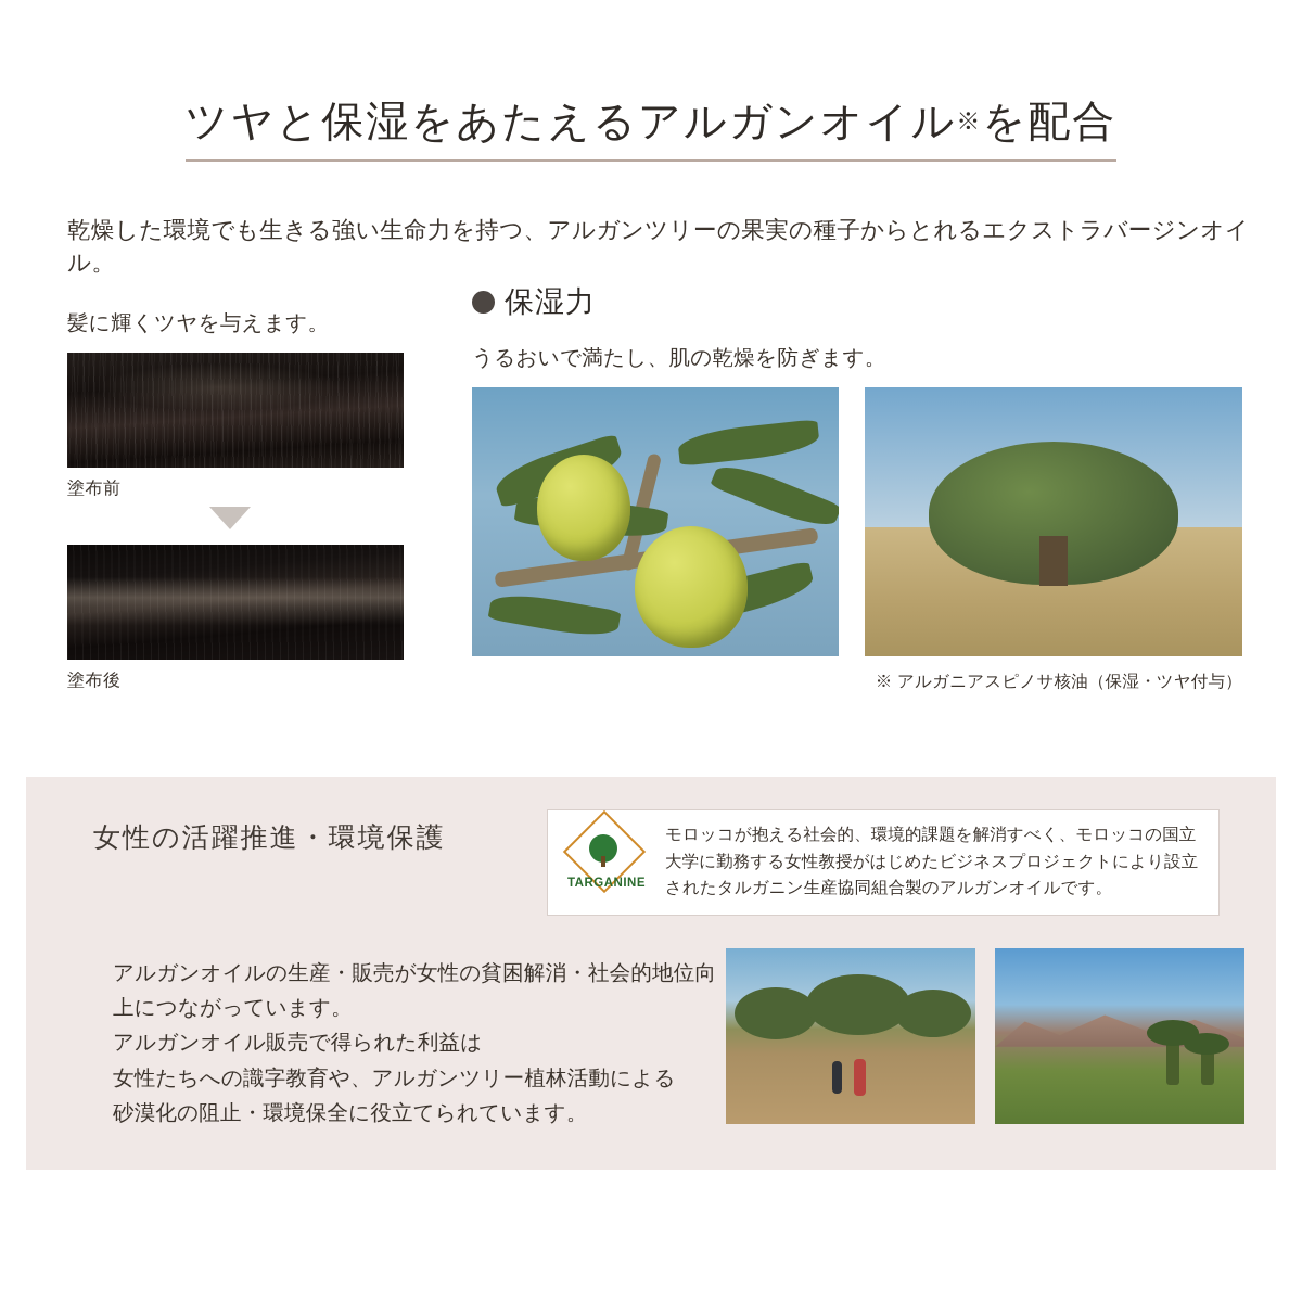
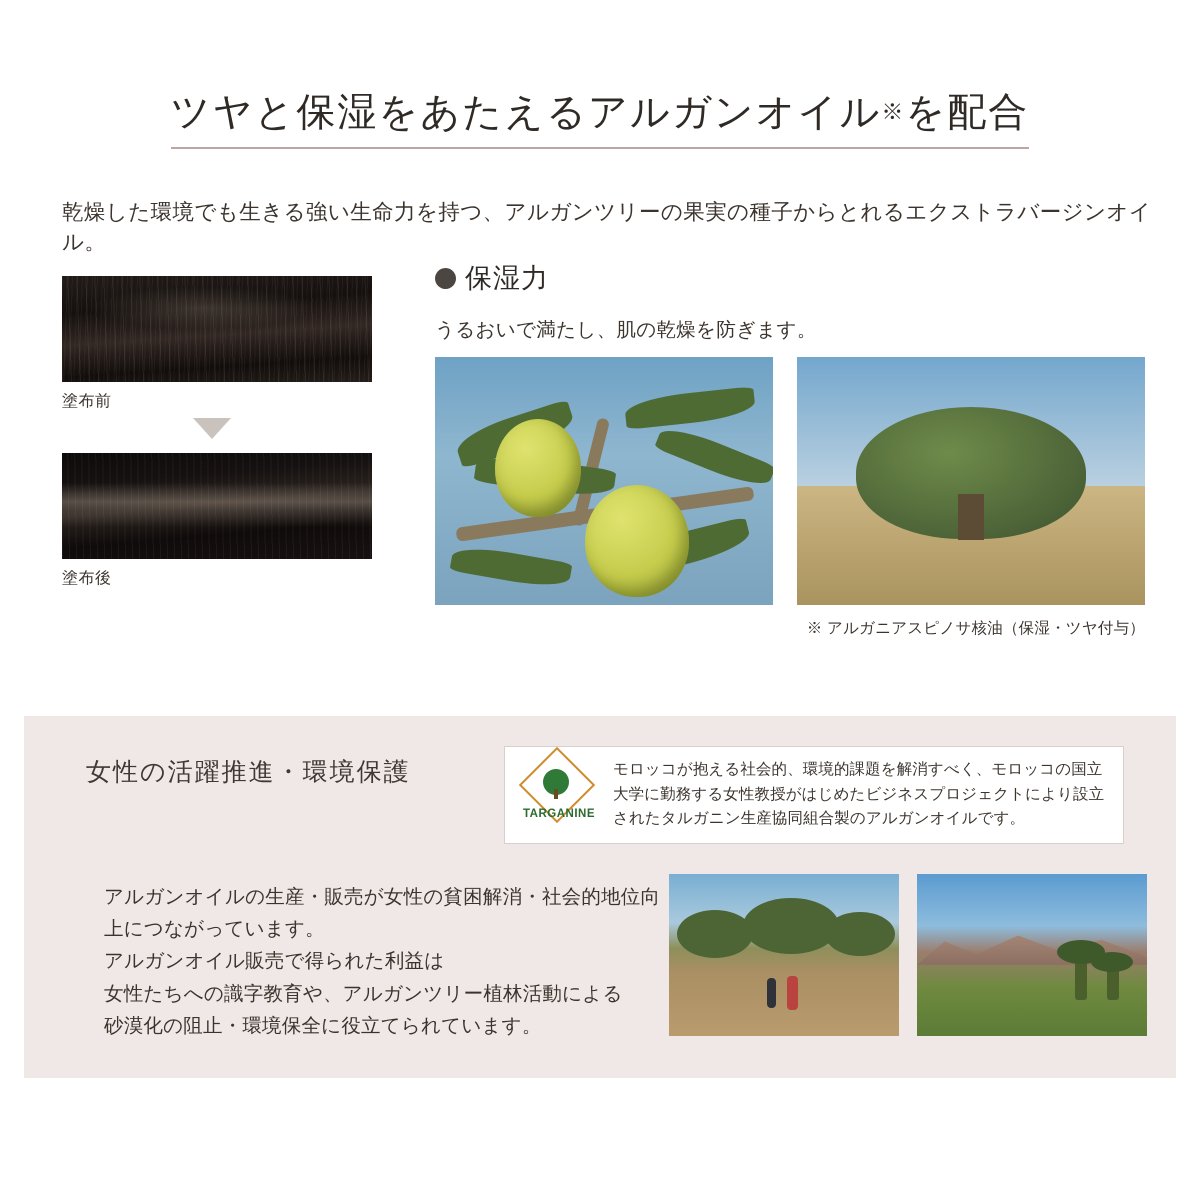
  ツヤと保湿をあたえるアルガンオイル※を配合
  乾燥した環境でも生きる強い生命力を持つ、アルガンツリーの果実の種子からとれるエクストラバージンオイル。
- 髪に輝くツヤを与えます。
  塗布前
  塗布後
  保湿力
  うるおいで満たし、肌の乾燥を防ぎます。
  ※ アルガニアスピノサ核油（保湿・ツヤ付与）
  女性の活躍推進・環境保護
  TARGANINE
  モロッコが抱える社会的、環境的課題を解消すべく、モロッコの国立大学に勤務する女性教授がはじめたビジネスプロジェクトにより設立されたタルガニン生産協同組合製のアルガンオイルです。
  アルガンオイルの生産・販売が女性の貧困解消・社会的地位向上につながっています。
  アルガンオイル販売で得られた利益は
  女性たちへの識字教育や、アルガンツリー植林活動による
  砂漠化の阻止・環境保全に役立てられています。
